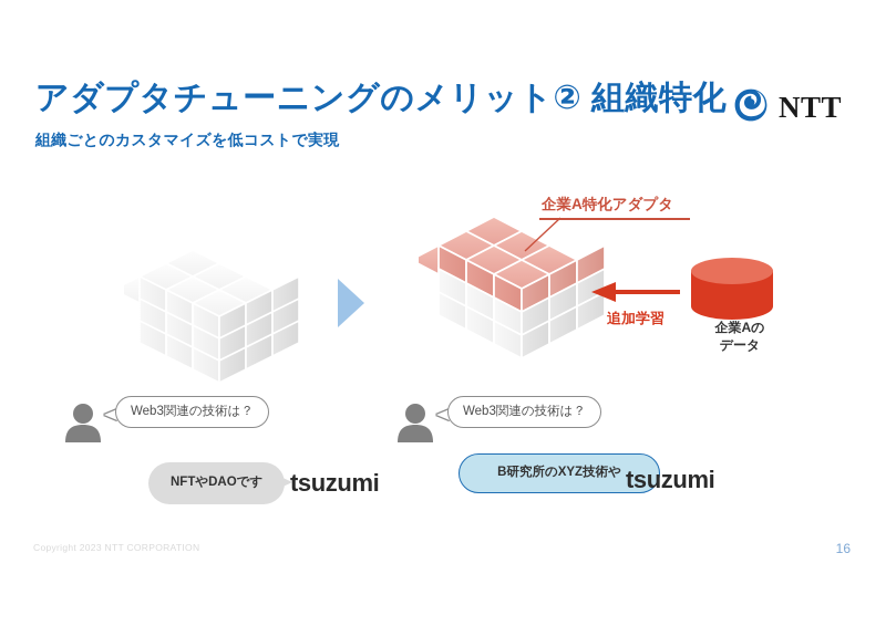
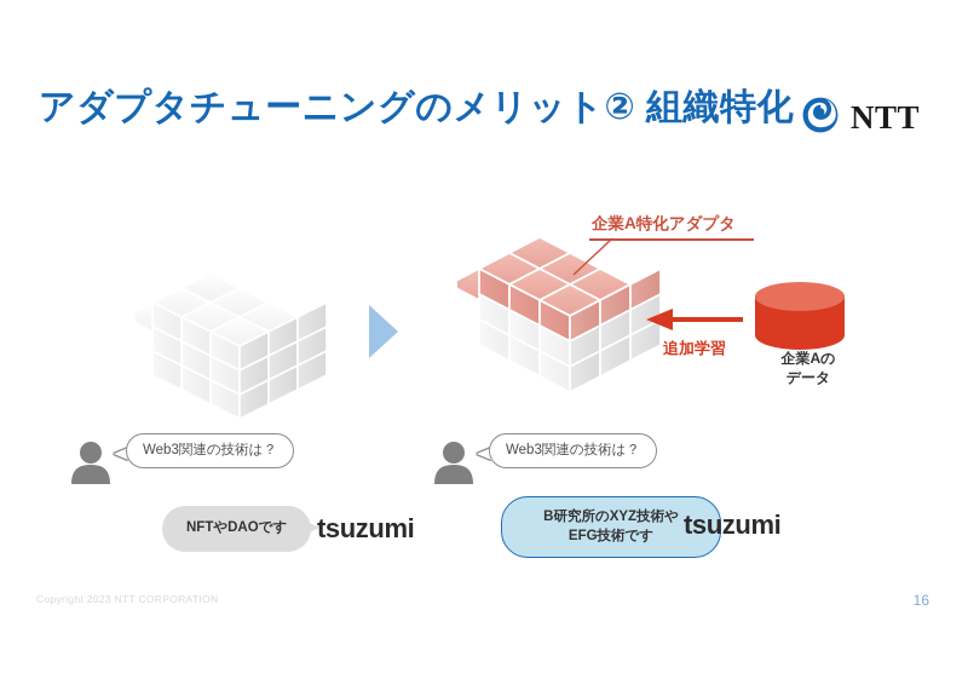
  アダプタチューニングのメリット② 組織特化
- 組織ごとのカスタマイズを低コストで実現
  NTT
  企業A特化アダプタ
  追加学習
  企業Aの
  データ
  Web3関連の技術は？
  NFTやDAOです
  tsuzumi
  Web3関連の技術は？
  B研究所のXYZ技術や
+ EFG技術です
  tsuzumi
  Copyright 2023 NTT CORPORATION
  16
